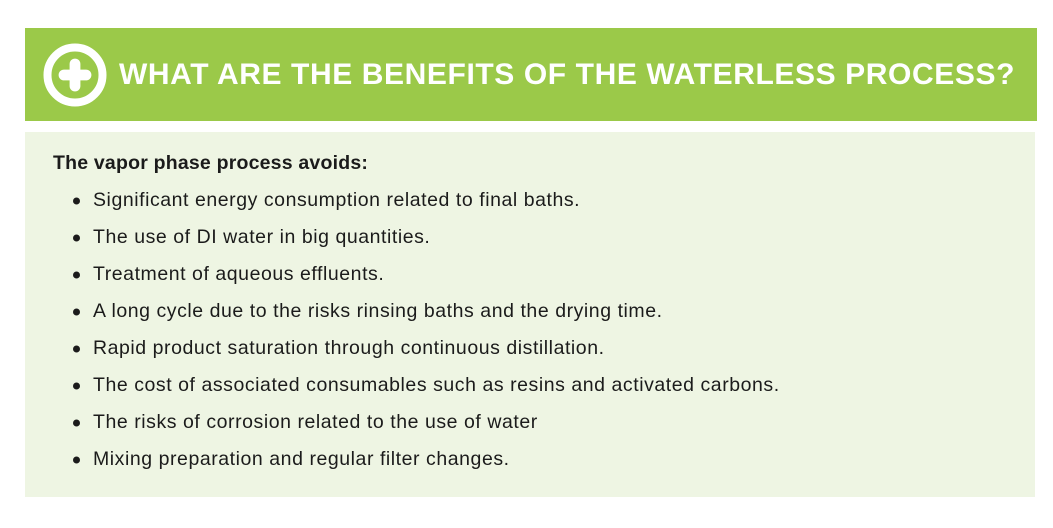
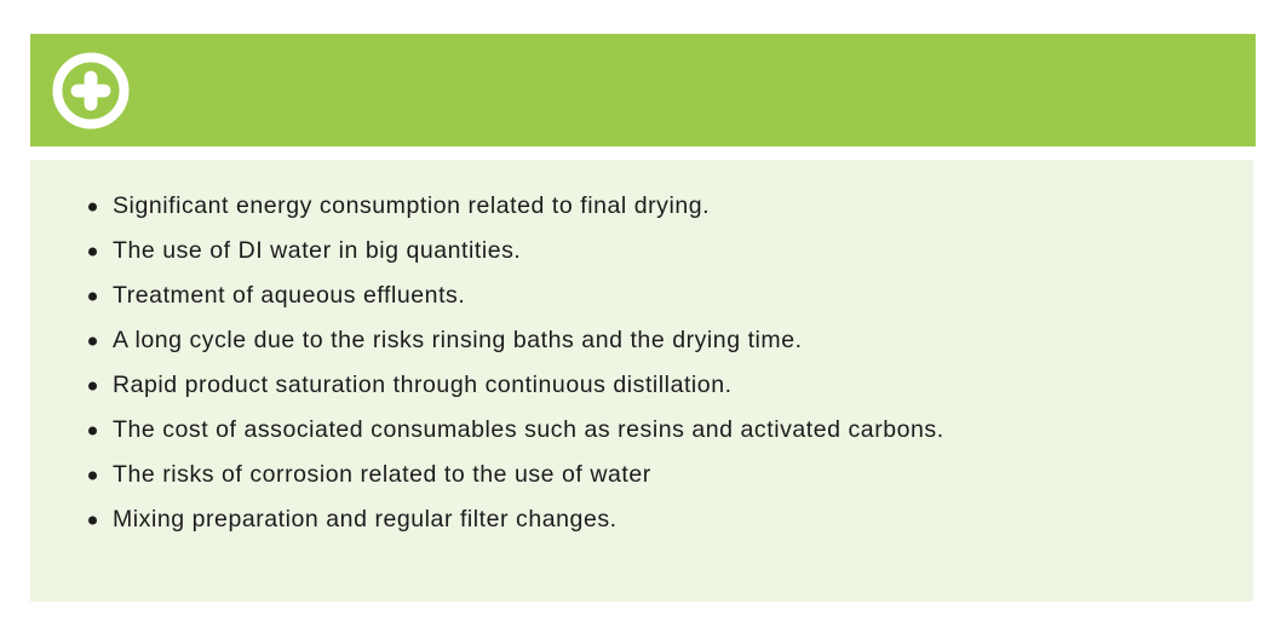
- WHAT ARE THE BENEFITS OF THE WATERLESS PROCESS?
- The vapor phase process avoids:
- Significant energy consumption related to final baths.
+ Significant energy consumption related to final drying.
  The use of DI water in big quantities.
  Treatment of aqueous effluents.
  A long cycle due to the risks rinsing baths and the drying time.
  Rapid product saturation through continuous distillation.
  The cost of associated consumables such as resins and activated carbons.
  The risks of corrosion related to the use of water
  Mixing preparation and regular filter changes.
